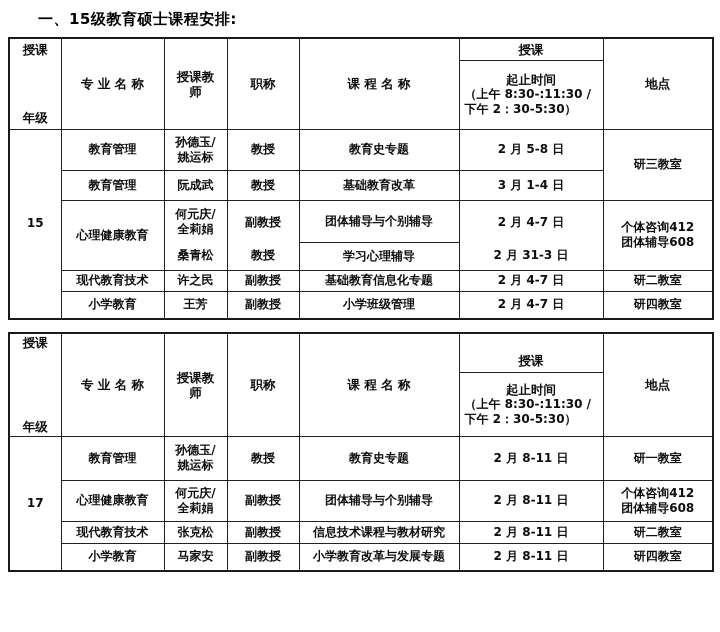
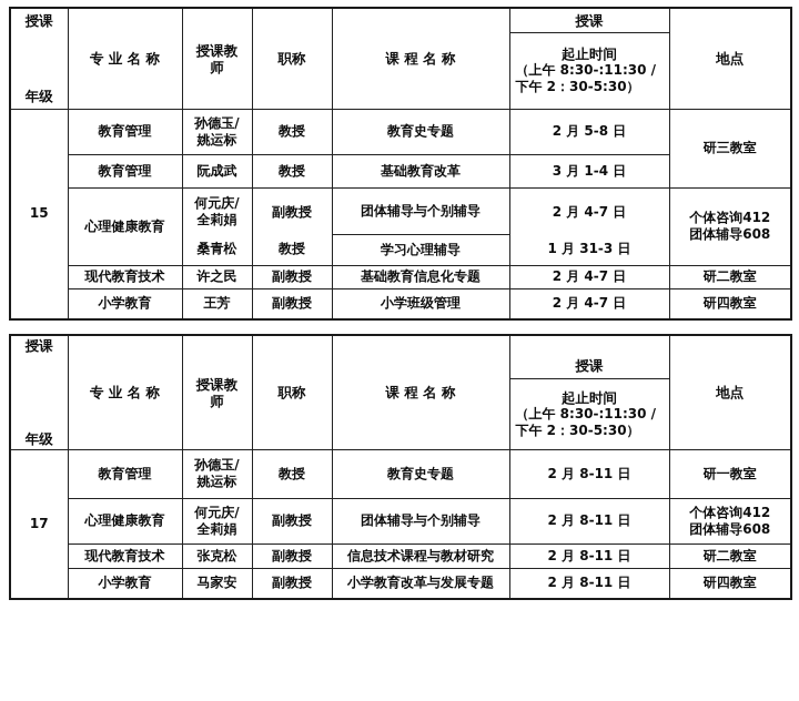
- 一、15级教育硕士课程安排:
  授课 年级	专 业 名 称	授课教师	职称	课 程 名 称	授课	地点
  起止时间 （上午 8:30-:11:30 / 下午 2：30-5:30）
  15	教育管理	孙德玉/姚运标	教授	教育史专题	2 月 5-8 日	研三教室
  教育管理	阮成武	教授	基础教育改革	3 月 1-4 日
- 心理健康教育	何元庆/全莉娟 桑青松	副教授 教授	团体辅导与个别辅导	2 月 4-7 日 2 月 31-3 日	个体咨询412 团体辅导608
+ 心理健康教育	何元庆/全莉娟 桑青松	副教授 教授	团体辅导与个别辅导	2 月 4-7 日 1 月 31-3 日	个体咨询412 团体辅导608
  学习心理辅导
  现代教育技术	许之民	副教授	基础教育信息化专题	2 月 4-7 日	研二教室
  小学教育	王芳	副教授	小学班级管理	2 月 4-7 日	研四教室
  授课 年级	专 业 名 称	授课教师	职称	课 程 名 称	授课	地点
  起止时间 （上午 8:30-:11:30 / 下午 2：30-5:30）
  17	教育管理	孙德玉/姚运标	教授	教育史专题	2 月 8-11 日	研一教室
  心理健康教育	何元庆/全莉娟	副教授	团体辅导与个别辅导	2 月 8-11 日	个体咨询412 团体辅导608
  现代教育技术	张克松	副教授	信息技术课程与教材研究	2 月 8-11 日	研二教室
  小学教育	马家安	副教授	小学教育改革与发展专题	2 月 8-11 日	研四教室
